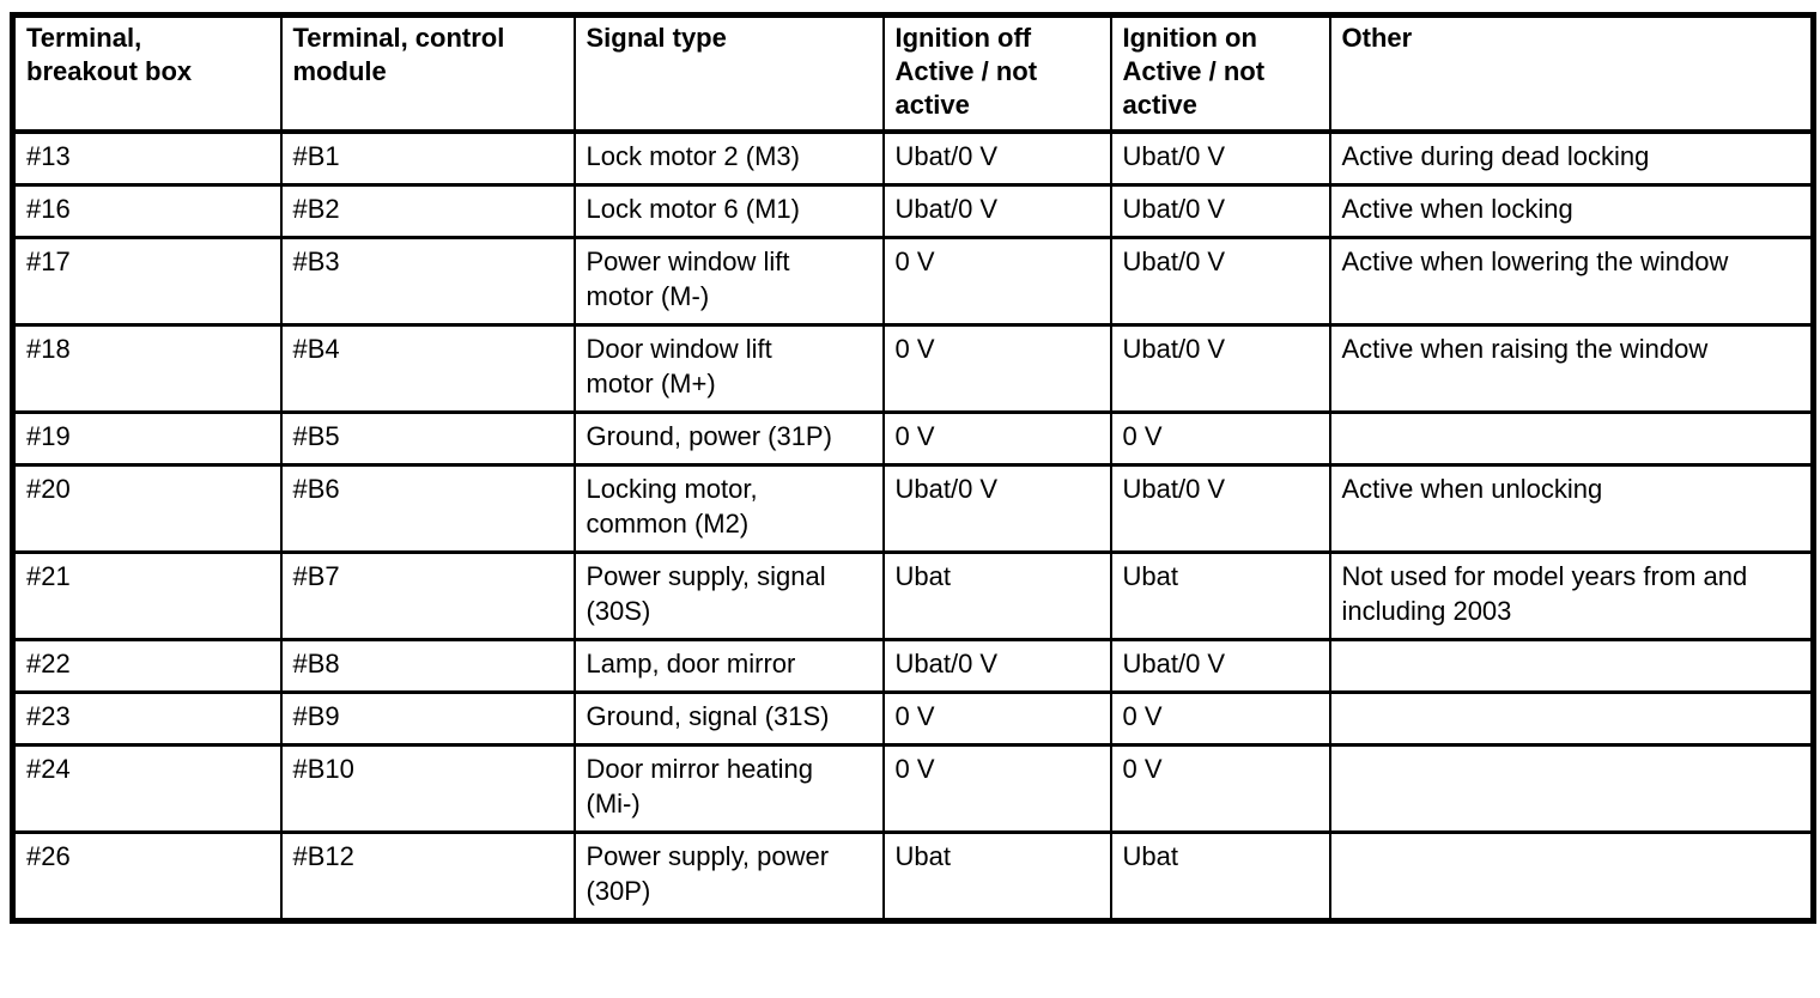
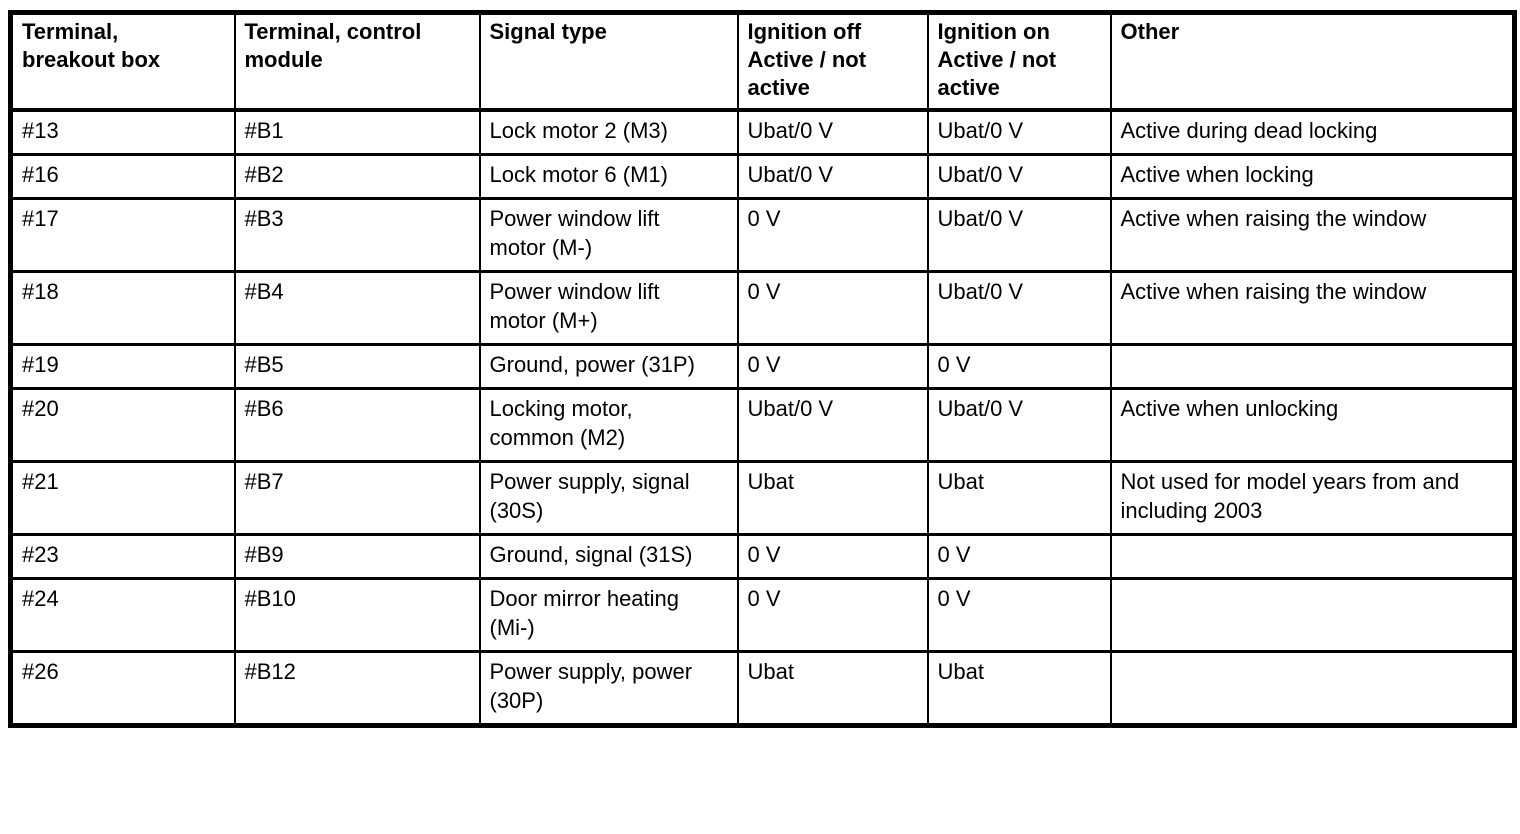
  Terminal, breakout box	Terminal, control module	Signal type	Ignition off Active / not active	Ignition on Active / not active	Other
  #13	#B1	Lock motor 2 (M3)	Ubat/0 V	Ubat/0 V	Active during dead locking
  #16	#B2	Lock motor 6 (M1)	Ubat/0 V	Ubat/0 V	Active when locking
- #17	#B3	Power window lift motor (M-)	0 V	Ubat/0 V	Active when lowering the window
+ #17	#B3	Power window lift motor (M-)	0 V	Ubat/0 V	Active when raising the window
- #18	#B4	Door window lift motor (M+)	0 V	Ubat/0 V	Active when raising the window
+ #18	#B4	Power window lift motor (M+)	0 V	Ubat/0 V	Active when raising the window
  #19	#B5	Ground, power (31P)	0 V	0 V
  #20	#B6	Locking motor, common (M2)	Ubat/0 V	Ubat/0 V	Active when unlocking
  #21	#B7	Power supply, signal (30S)	Ubat	Ubat	Not used for model years from and including 2003
- #22	#B8	Lamp, door mirror	Ubat/0 V	Ubat/0 V
  #23	#B9	Ground, signal (31S)	0 V	0 V
  #24	#B10	Door mirror heating (Mi-)	0 V	0 V
  #26	#B12	Power supply, power (30P)	Ubat	Ubat
